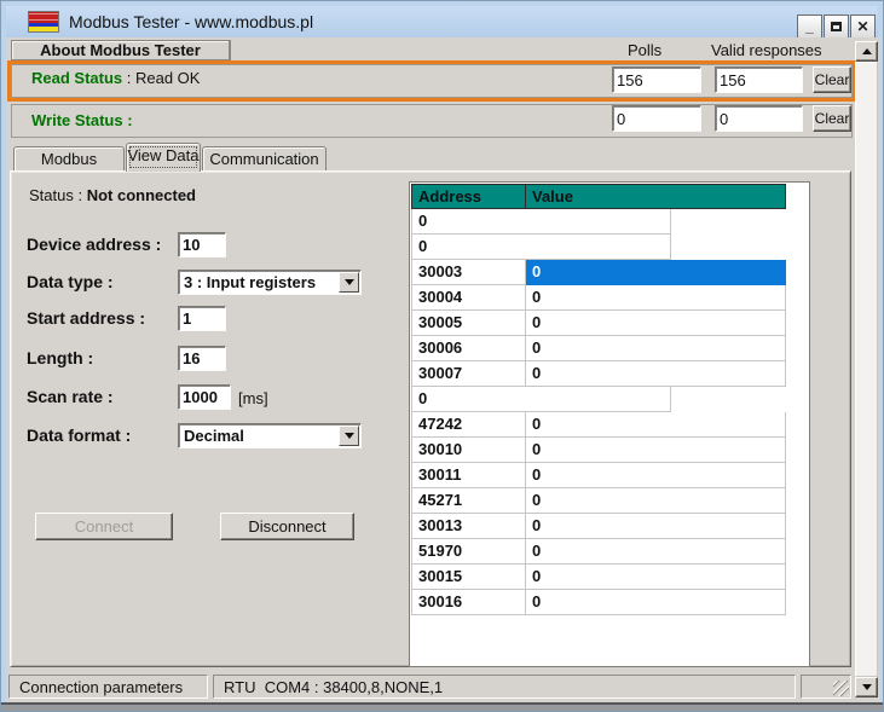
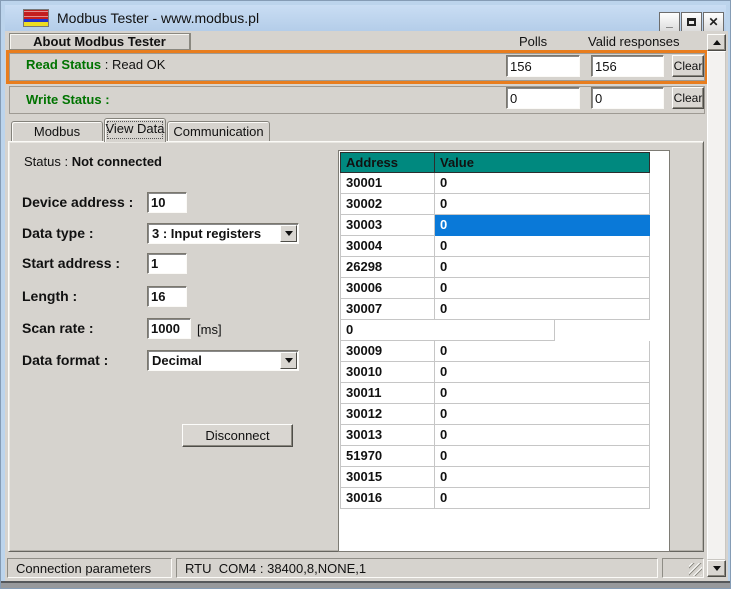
  Modbus Tester - www.modbus.pl
  _
  ✕
  About Modbus Tester
  Polls
  Valid responses
  Read Status : Read OK
  156
  156
  Clear
  Write Status :
  0
  0
  Clear
  View Data
  Communication
  Status : Not connected
  Device address :
  10
  Data type :
  3 : Input registers
  Start address :
  1
  Length :
  16
  Scan rate :
  1000
  [ms]
  Data format :
  Decimal
- Connect
  Disconnect
  Address
  Value
+ 30001
  0
+ 30002
  0
  30003
  0
  30004
  0
- 30005
+ 26298
  0
  30006
  0
  30007
  0
  0
- 47242
+ 30009
  0
  30010
  0
  30011
  0
- 45271
+ 30012
  0
  30013
  0
  51970
  0
  30015
  0
  30016
  0
  Connection parameters
  RTU COM4 : 38400,8,NONE,1
